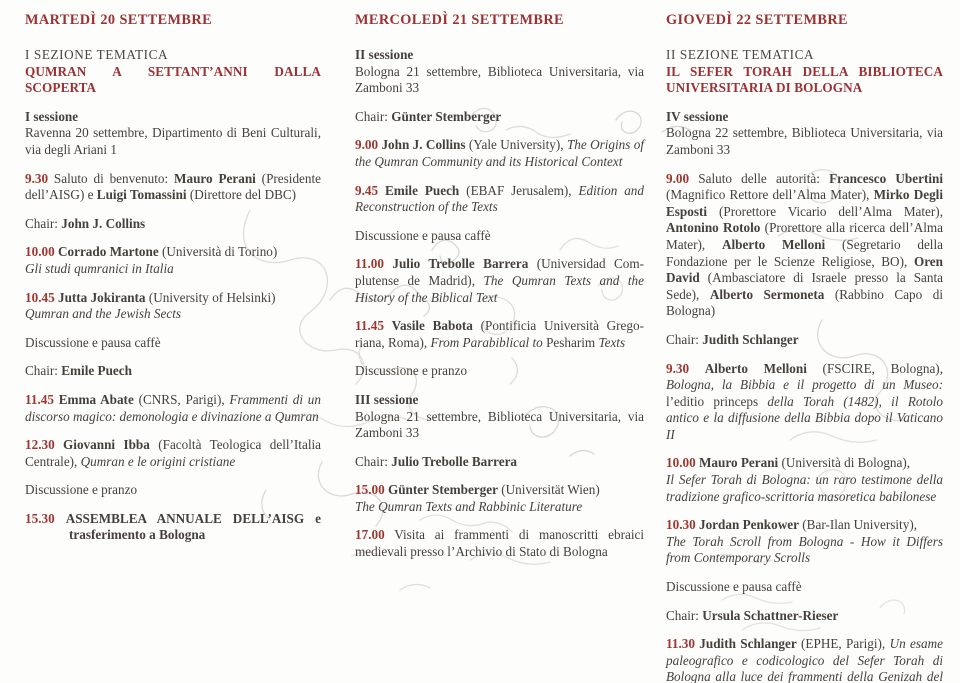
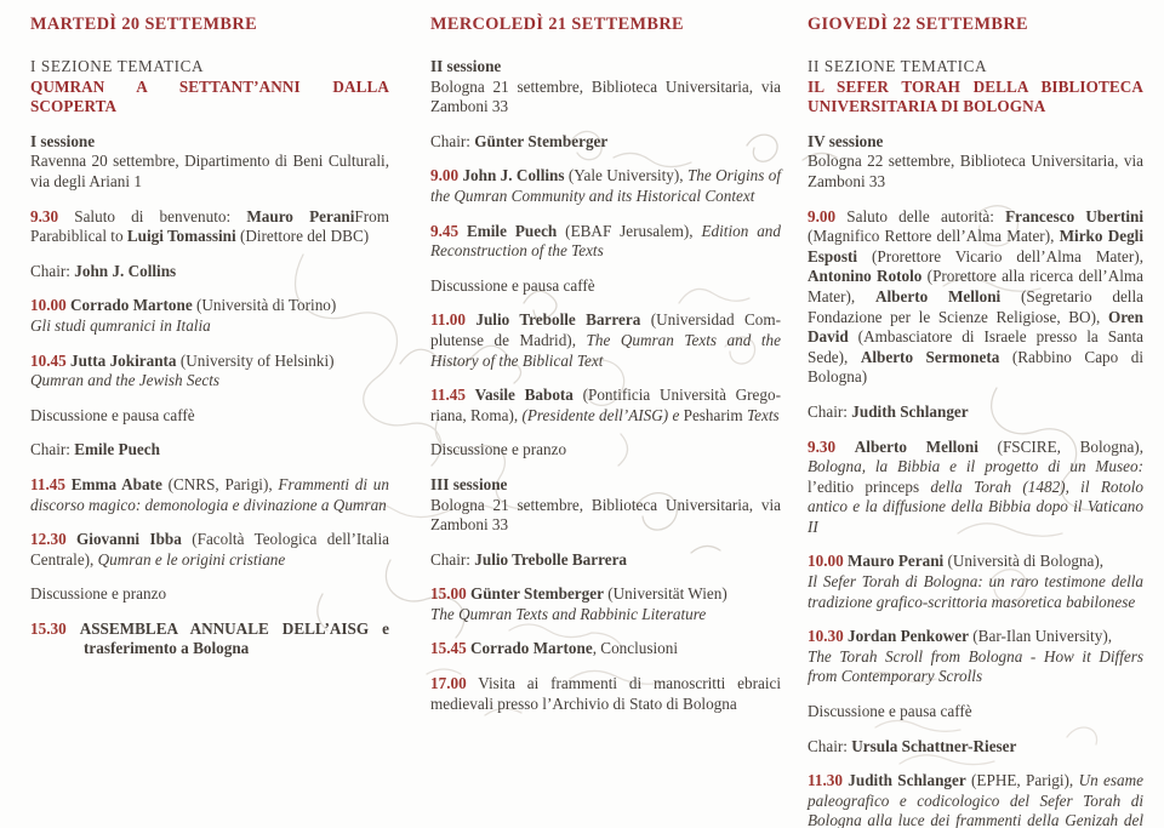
  MARTEDÌ 20 SETTEMBRE
  I SEZIONE TEMATICA
  QUMRAN A SETTANT’ANNI DALLA SCOPERTA
  I sessione
  Ravenna 20 settembre, Dipartimento di Beni Culturali, via degli Ariani 1
- 9.30 Saluto di benvenuto: Mauro Perani (Presidente dell’AISG) e Luigi Tomassini (Direttore del DBC)
+ 9.30 Saluto di benvenuto: Mauro PeraniFrom Parabiblical to Luigi Tomassini (Direttore del DBC)
  Chair: John J. Collins
  10.00 Corrado Martone (Università di Torino)
  Gli studi qumranici in Italia
  10.45 Jutta Jokiranta (University of Helsinki)
  Qumran and the Jewish Sects
  Discussione e pausa caffè
  Chair: Emile Puech
  11.45 Emma Abate (CNRS, Parigi), Frammenti di un discorso magico: demonologia e divinazione a Qumran
  12.30 Giovanni Ibba (Facoltà Teologica dell’Italia Centrale), Qumran e le origini cristiane
  Discussione e pranzo
  15.30 ASSEMBLEA ANNUALE DELL’AISG e trasferimento a Bologna
  MERCOLEDÌ 21 SETTEMBRE
  II sessione
  Bologna 21 settembre, Biblioteca Universitaria, via Zamboni 33
  Chair: Günter Stemberger
  9.00 John J. Collins (Yale University), The Origins of the Qumran Community and its Historical Context
  9.45 Emile Puech (EBAF Jerusalem), Edition and Reconstruction of the Texts
  Discussione e pausa caffè
  11.00 Julio Trebolle Barrera (Universidad Com­lutense de Madrid), The Qumran Texts and the History of the Biblical Text
- 11.45 Vasile Babota (Pontificia Università Grego­iana, Roma), From Parabiblical to Pesharim Texts
+ 11.45 Vasile Babota (Pontificia Università Grego­iana, Roma), (Presidente dell’AISG) e Pesharim Texts
  Discussione e pranzo
  III sessione
  Bologna 21 settembre, Biblioteca Universitaria, via Zamboni 33
  Chair: Julio Trebolle Barrera
  15.00 Günter Stemberger (Universität Wien)
  The Qumran Texts and Rabbinic Literature
+ 15.45 Corrado Martone, Conclusioni
  17.00 Visita ai frammenti di manoscritti ebraici medievali presso l’Archivio di Stato di Bologna
  GIOVEDÌ 22 SETTEMBRE
  II SEZIONE TEMATICA
  IL SEFER TORAH DELLA BIBLIOTECA UNIVERSITARIA DI BOLOGNA
  IV sessione
  Bologna 22 settembre, Biblioteca Universitaria, via Zamboni 33
  9.00 Saluto delle autorità: Francesco Ubertini (Magnifico Rettore dell’Alma Mater), Mirko Degli Esposti (Prorettore Vicario dell’Alma Mater), Antonino Rotolo (Prorettore alla ricerca dell’Alma Mater), Alberto Melloni (Segretario della Fondazione per le Scienze Religiose, BO), Oren David (Ambasciatore di Israele presso la Santa Sede), Alberto Sermoneta (Rabbino Capo di Bologna)
  Chair: Judith Schlanger
  9.30 Alberto Melloni (FSCIRE, Bologna), Bologna, la Bibbia e il progetto di un Museo: l’editio princeps della Torah (1482), il Rotolo antico e la diffusione della Bibbia dopo il Vaticano II
  10.00 Mauro Perani (Università di Bologna),
  Il Sefer Torah di Bologna: un raro testimone della tradizione grafico-scrittoria masoretica babilonese
  10.30 Jordan Penkower (Bar-Ilan University),
  The Torah Scroll from Bologna - How it Differs from Contemporary Scrolls
  Discussione e pausa caffè
  Chair: Ursula Schattner-Rieser
  11.30 Judith Schlanger (EPHE, Parigi), Un esame paleografico e codicologico del Sefer Torah di Bologna alla luce dei frammenti della Genizah del
